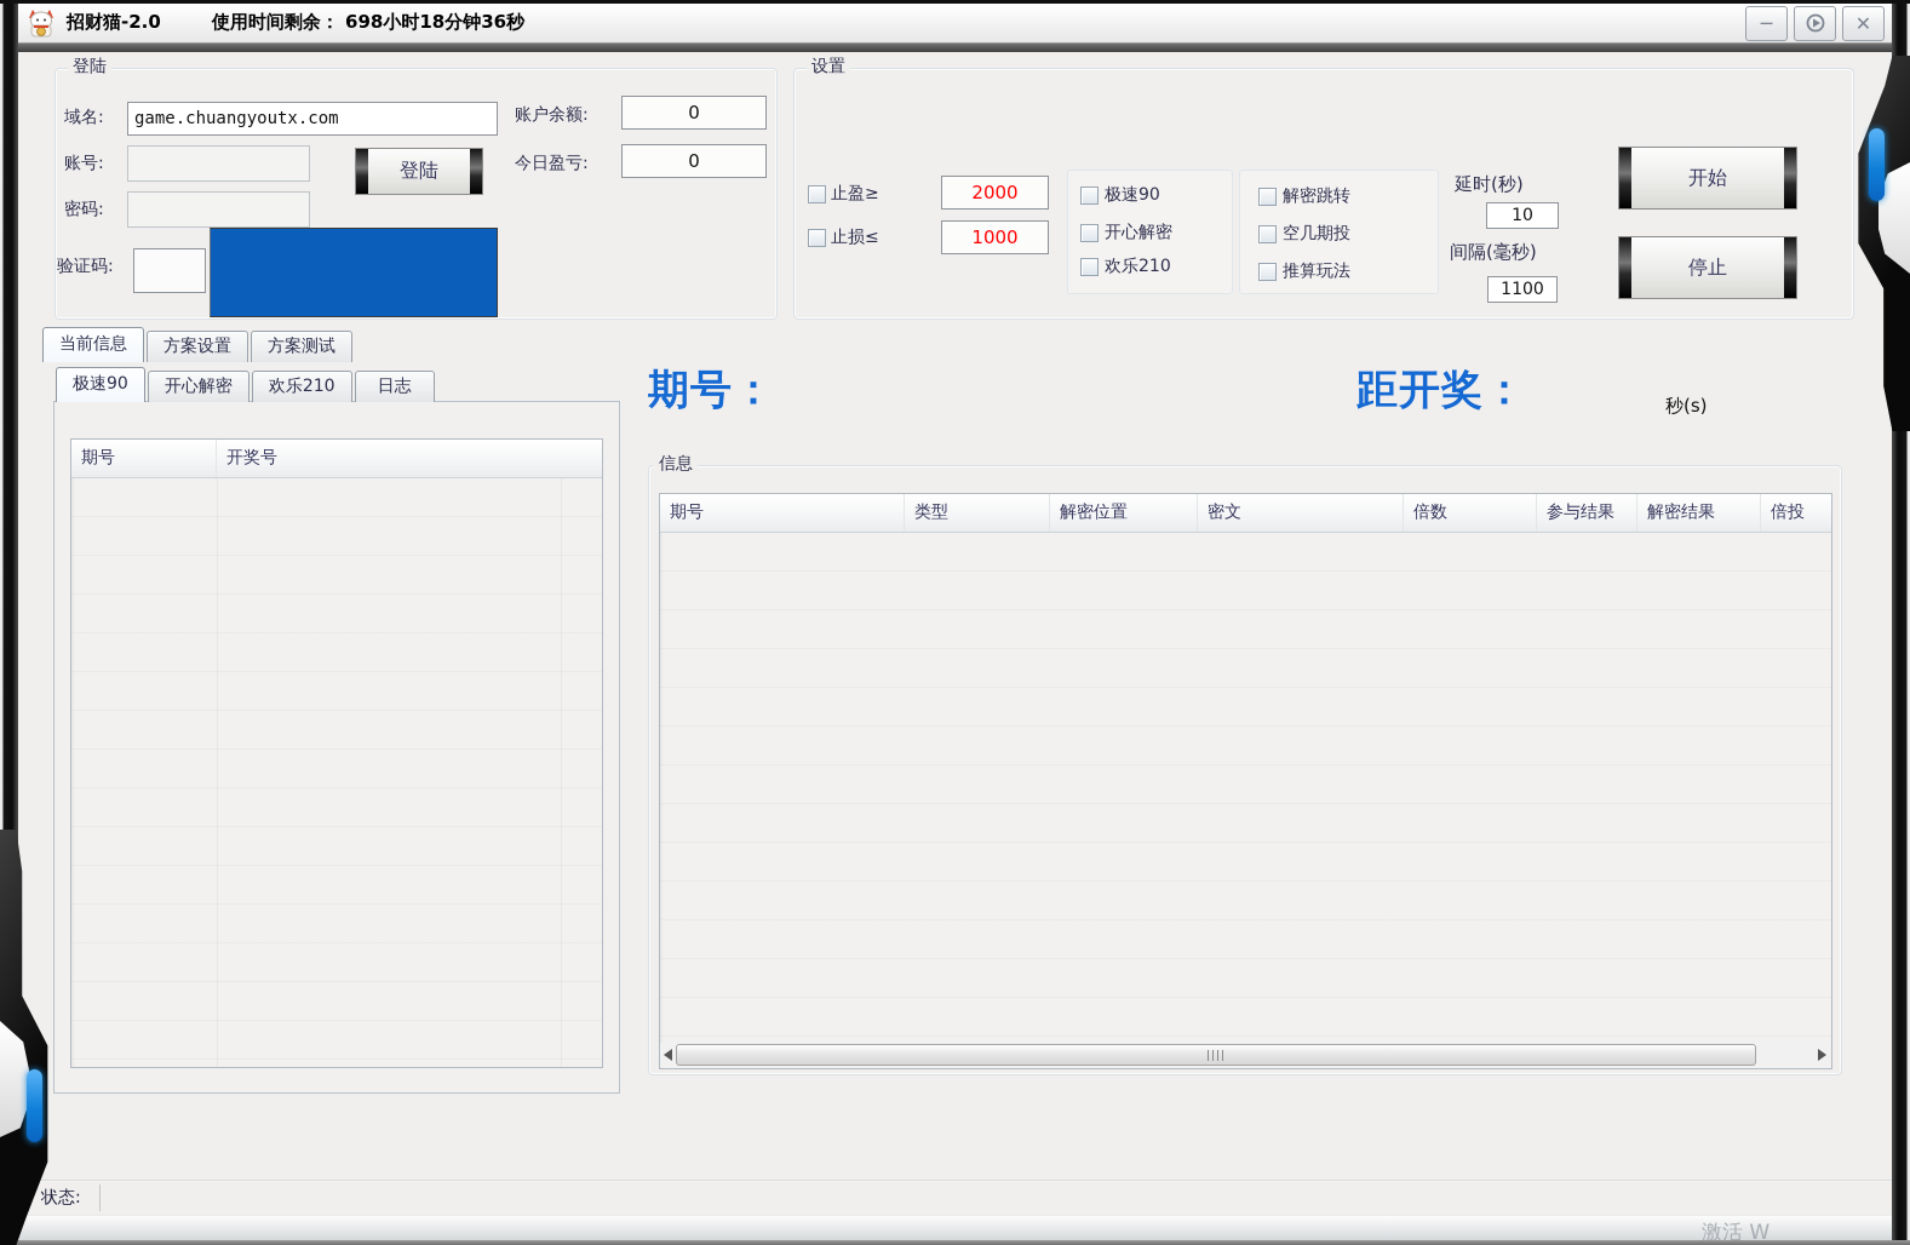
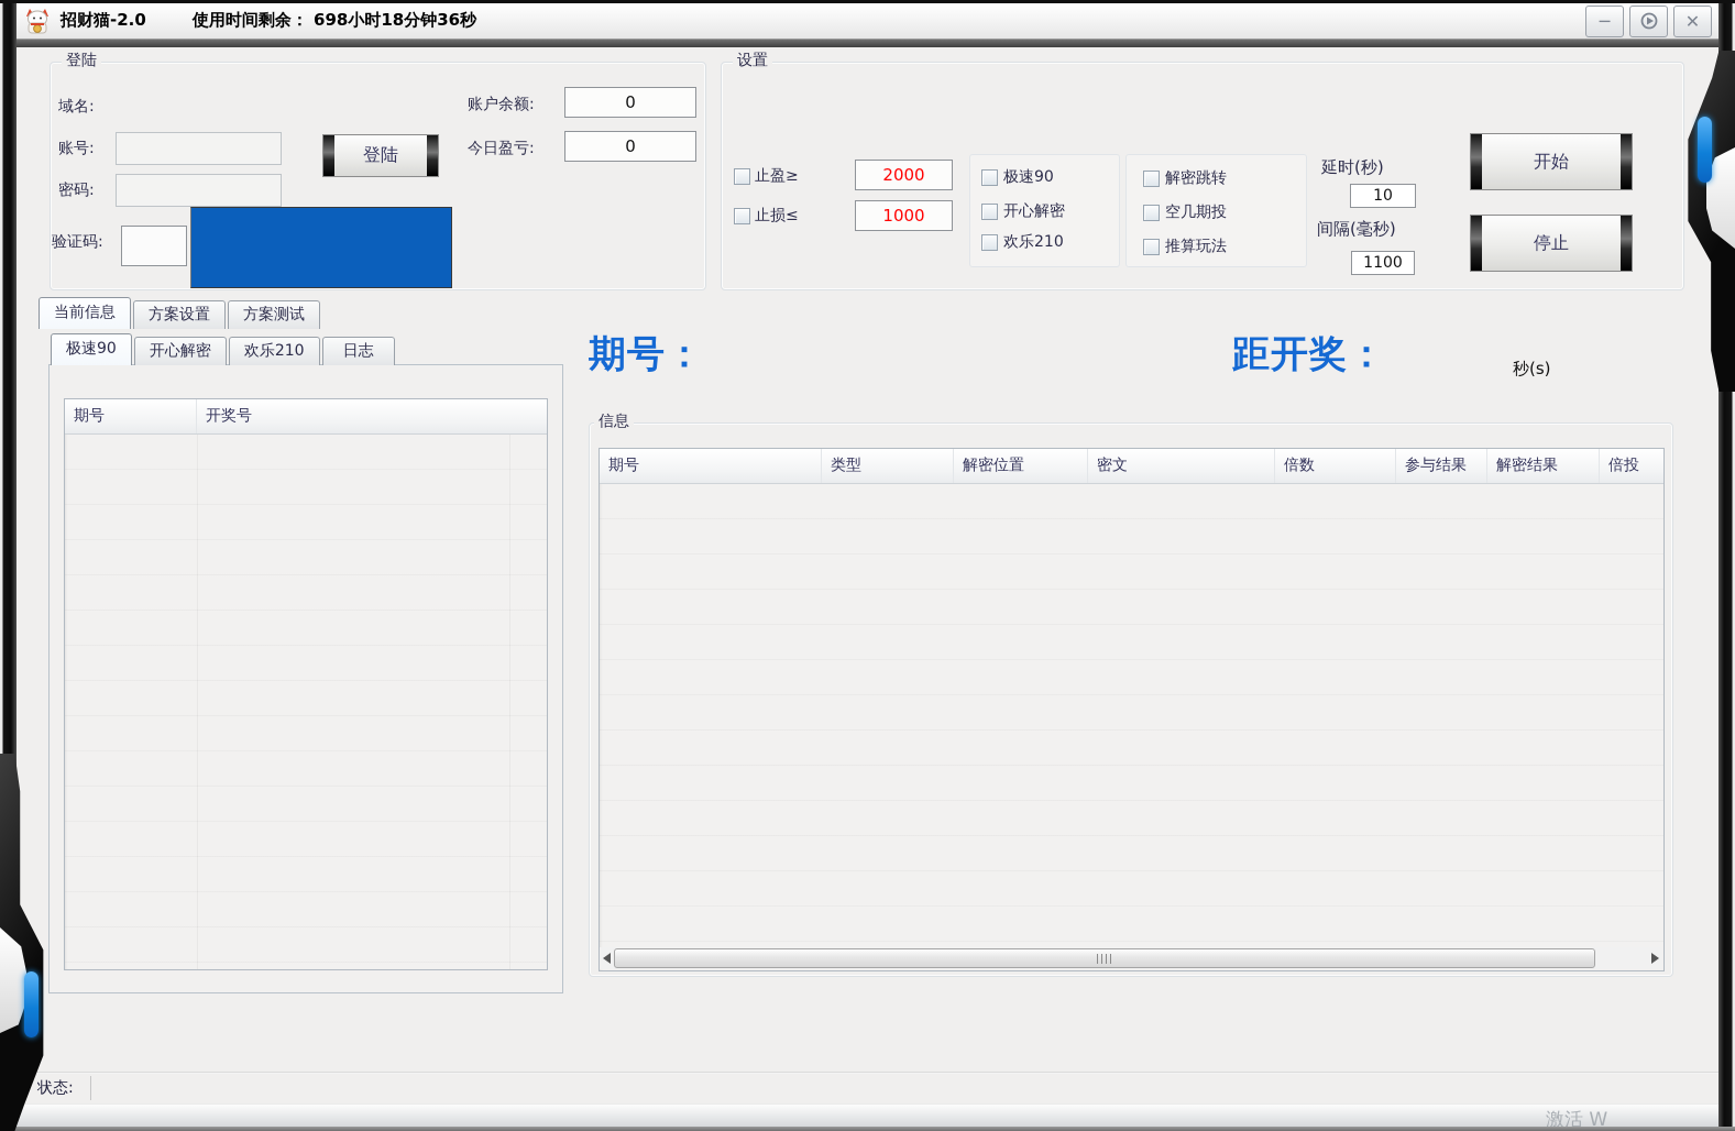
  招财猫-2.0
  使用时间剩余： 698小时18分钟36秒
  ─
  ✕
  登陆
  域名:
- game.chuangyoutx.com
  账户余额:
  0
  账号:
  登陆
  今日盈亏:
  0
  密码:
  验证码:
  设置
  止盈≥
  2000
  止损≤
  1000
  极速90
  开心解密
  欢乐210
  解密跳转
  空几期投
  推算玩法
  延时(秒)
  10
  间隔(毫秒)
  1100
  开始
  停止
  当前信息
  方案设置
  方案测试
  极速90
  开心解密
  欢乐210
  日志
  期号
  开奖号
  期号：
  距开奖：
  秒(s)
  信息
  期号
  类型
  解密位置
  密文
  倍数
  参与结果
  解密结果
  倍投
  状态:
  激活 W
